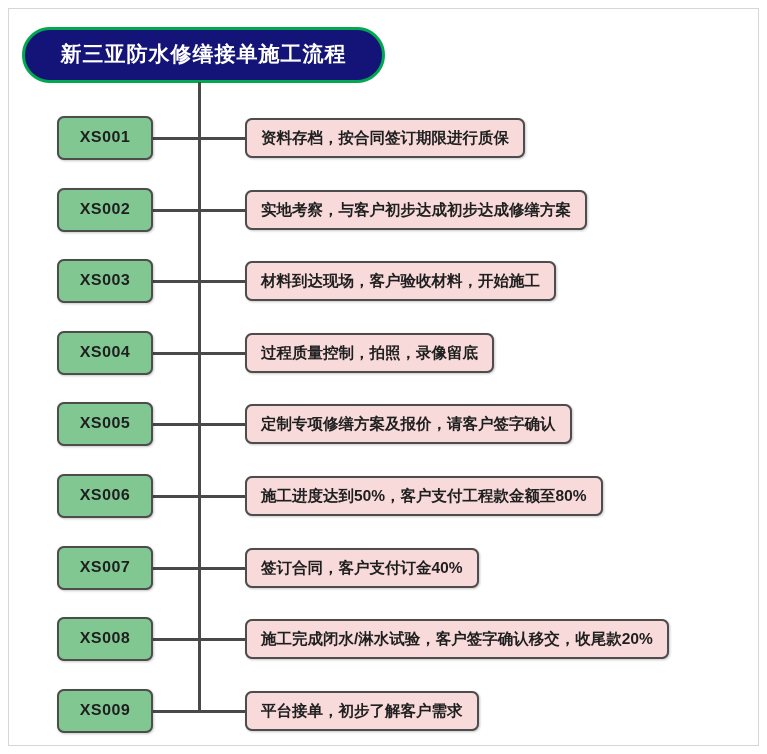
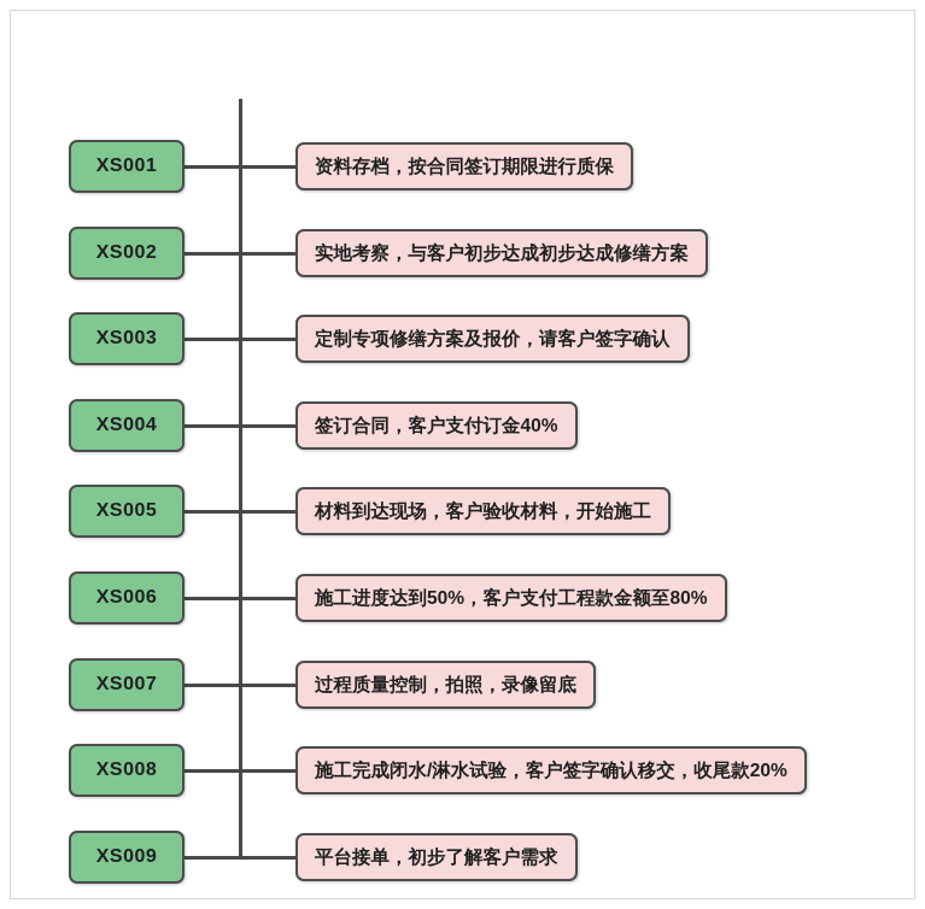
- 新三亚防水修缮接单施工流程
  XS001
  资料存档，按合同签订期限进行质保
  XS002
  实地考察，与客户初步达成初步达成修缮方案
  XS003
- 材料到达现场，客户验收材料，开始施工
+ 定制专项修缮方案及报价，请客户签字确认
  XS004
- 过程质量控制，拍照，录像留底
+ 签订合同，客户支付订金40%
  XS005
- 定制专项修缮方案及报价，请客户签字确认
+ 材料到达现场，客户验收材料，开始施工
  XS006
  施工进度达到50%，客户支付工程款金额至80%
  XS007
- 签订合同，客户支付订金40%
+ 过程质量控制，拍照，录像留底
  XS008
  施工完成闭水/淋水试验，客户签字确认移交，收尾款20%
  XS009
  平台接单，初步了解客户需求
